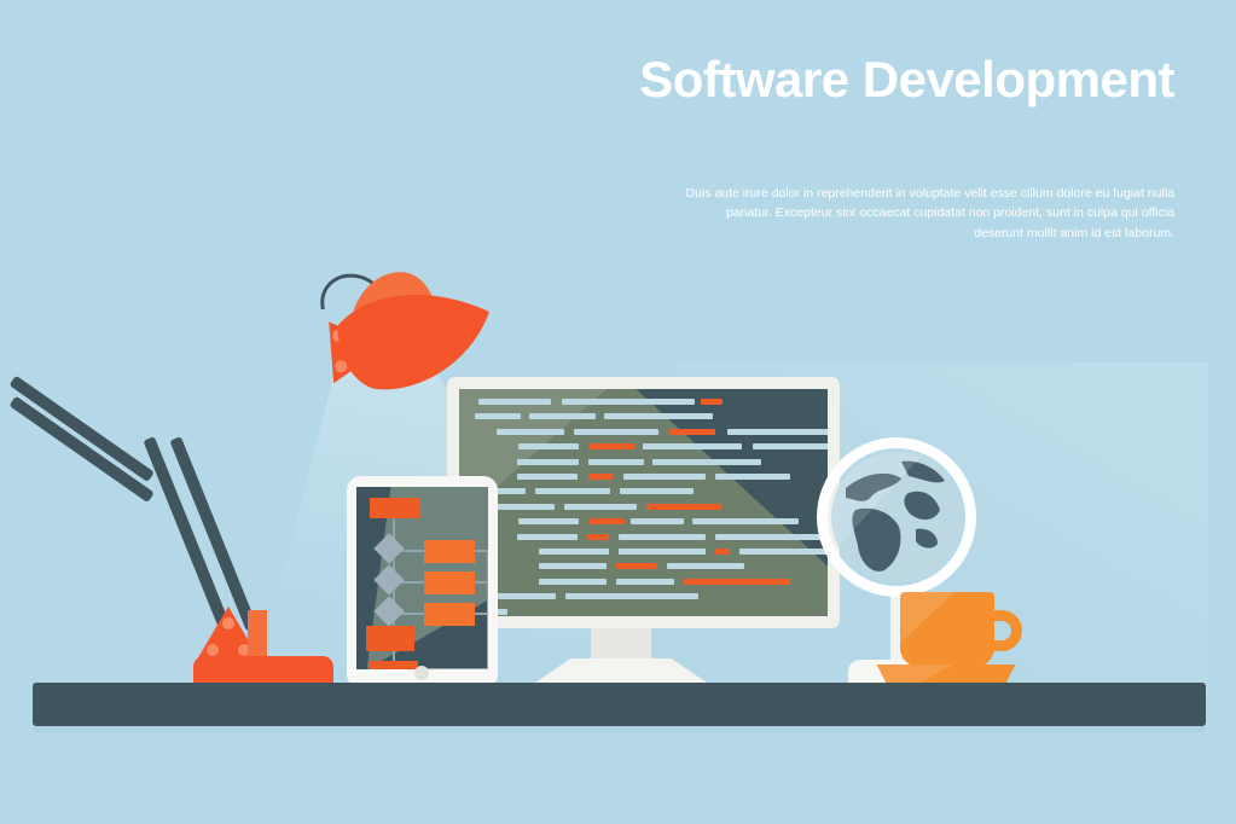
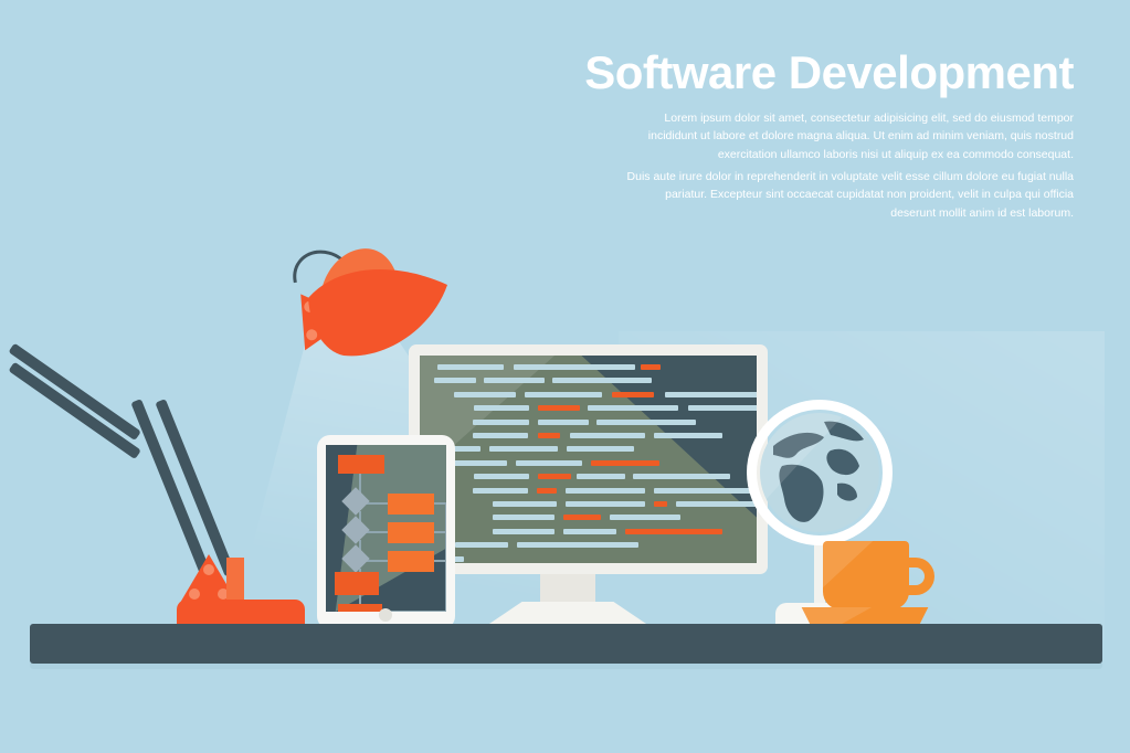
  Software Development
+ Lorem ipsum dolor sit amet, consectetur adipisicing elit, sed do eiusmod tempor incididunt ut labore et dolore magna aliqua. Ut enim ad minim veniam, quis nostrud exercitation ullamco laboris nisi ut aliquip ex ea commodo consequat.
- Duis aute irure dolor in reprehenderit in voluptate velit esse cillum dolore eu fugiat nulla pariatur. Excepteur sint occaecat cupidatat non proident, sunt in culpa qui officia deserunt mollit anim id est laborum.
+ Duis aute irure dolor in reprehenderit in voluptate velit esse cillum dolore eu fugiat nulla pariatur. Excepteur sint occaecat cupidatat non proident, velit in culpa qui officia deserunt mollit anim id est laborum.
